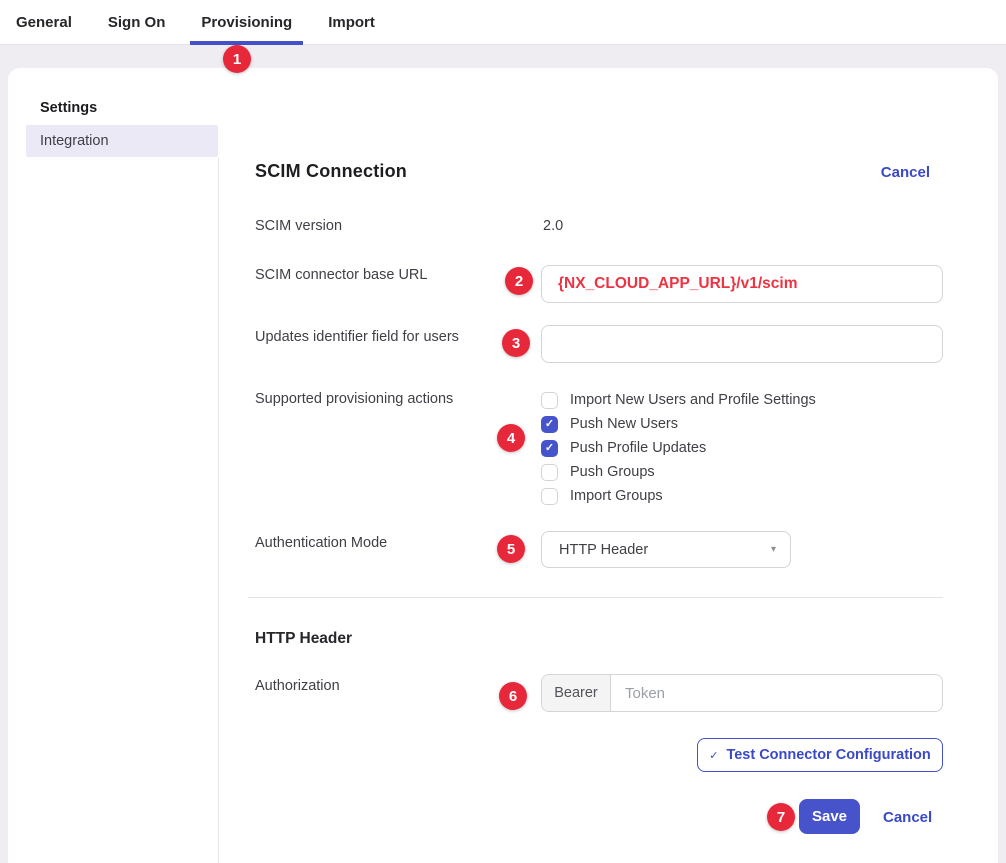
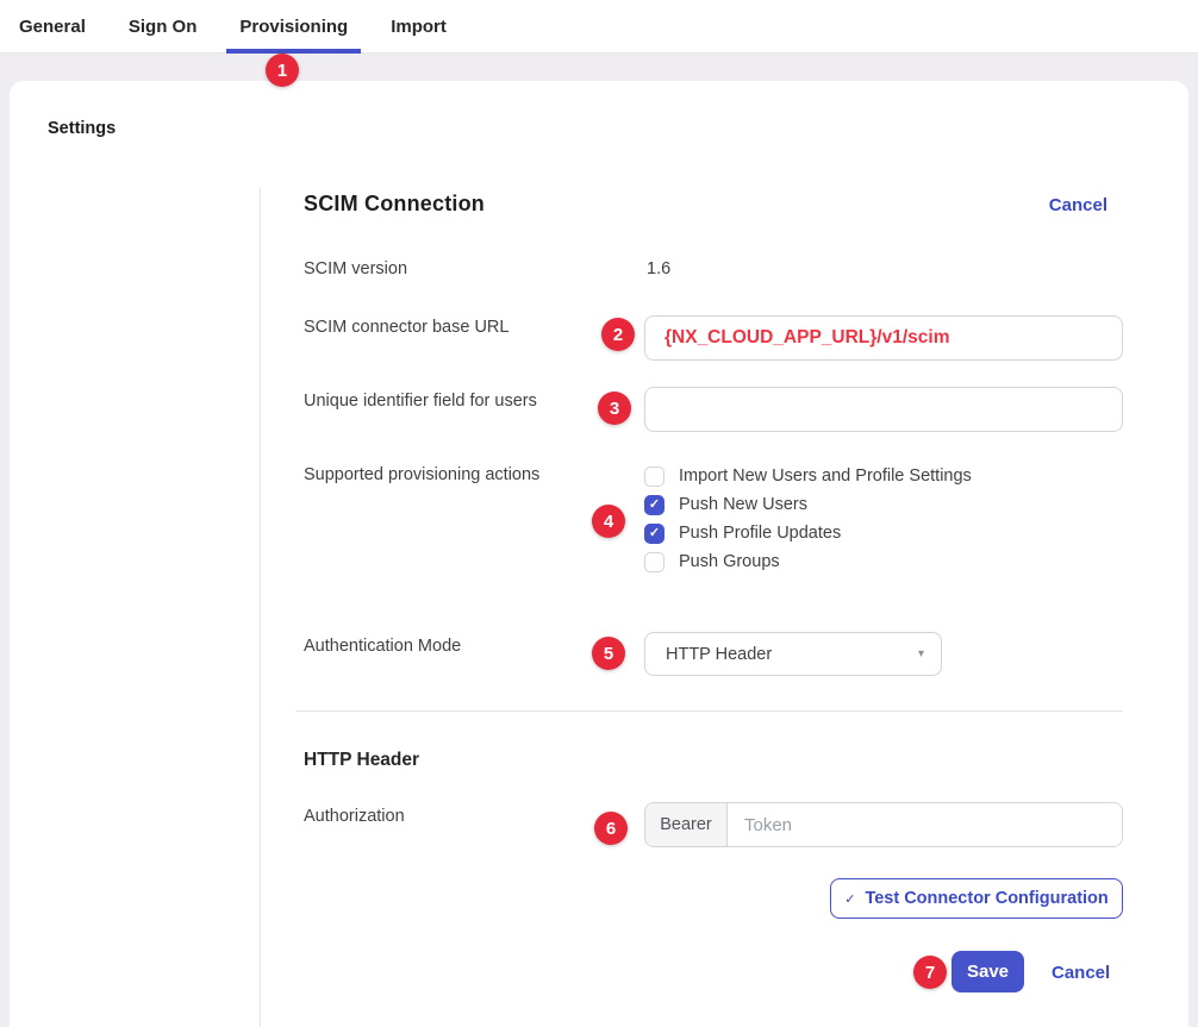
  General
  Sign On
  Provisioning
  Import
  1
  2
  3
  4
  5
  6
  7
  Settings
- Integration
  SCIM Connection
  Cancel
  SCIM version
- 2.0
+ 1.6
  SCIM connector base URL
  {NX_CLOUD_APP_URL}/v1/scim
- Updates identifier field for users
+ Unique identifier field for users
  Supported provisioning actions
  Import New Users and Profile Settings
  ✓
  Push New Users
  ✓
  Push Profile Updates
  Push Groups
- Import Groups
  Authentication Mode
  HTTP Header
  ▾
  HTTP Header
  Authorization
  Bearer
  Token
  ✓
  Test Connector Configuration
  Save
  Cancel
